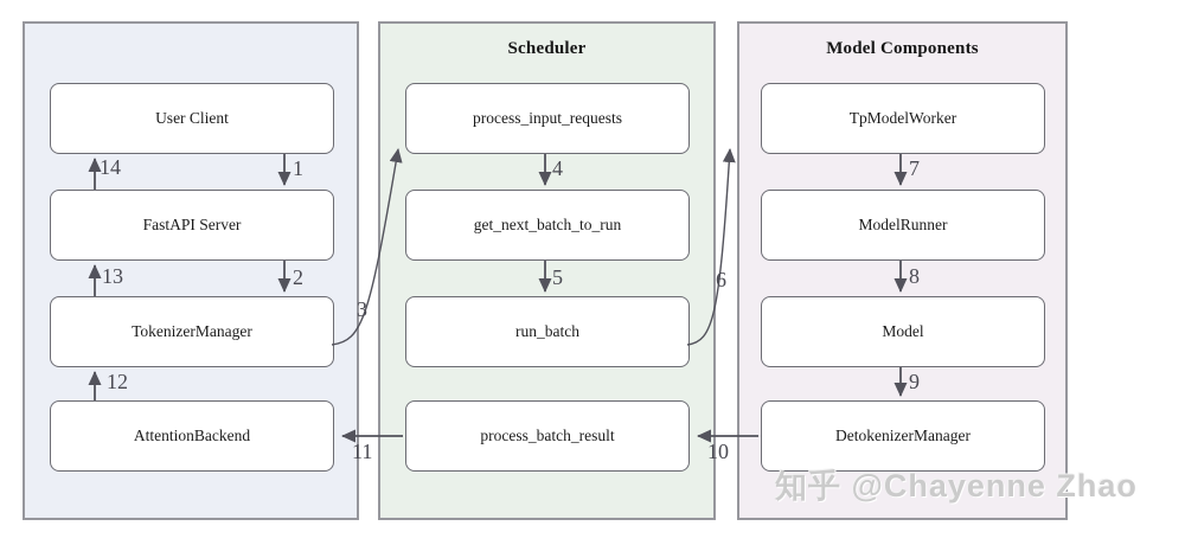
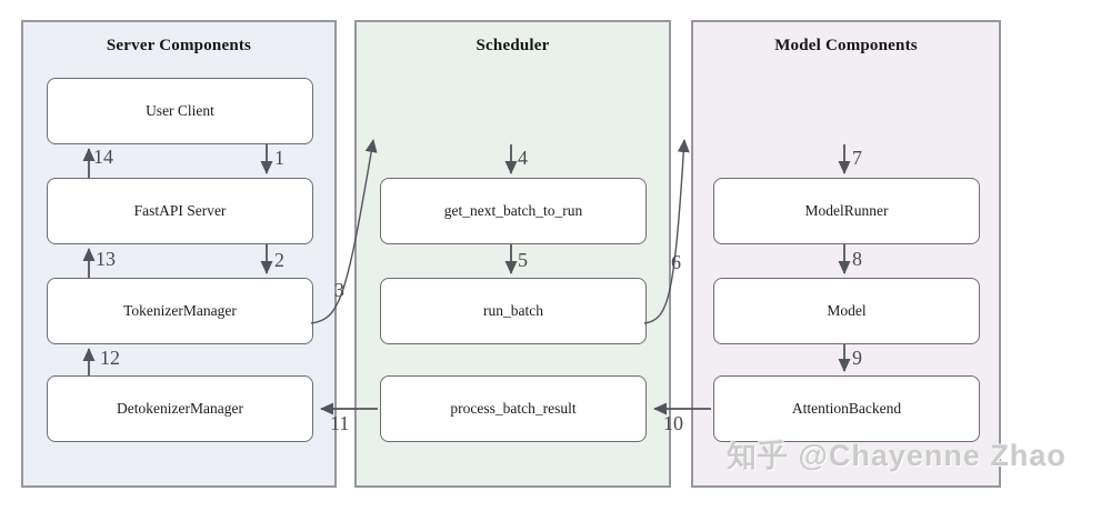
+ Server Components
  User Client
  FastAPI Server
  TokenizerManager
- AttentionBackend
+ DetokenizerManager
  Scheduler
- process_input_requests
  get_next_batch_to_run
  run_batch
  process_batch_result
  Model Components
- TpModelWorker
  ModelRunner
  Model
- DetokenizerManager
+ AttentionBackend
  1
  2
  3
  4
  5
  6
  7
  8
  9
  10
  11
  12
  13
  14
  知乎 @Chayenne Zhao
